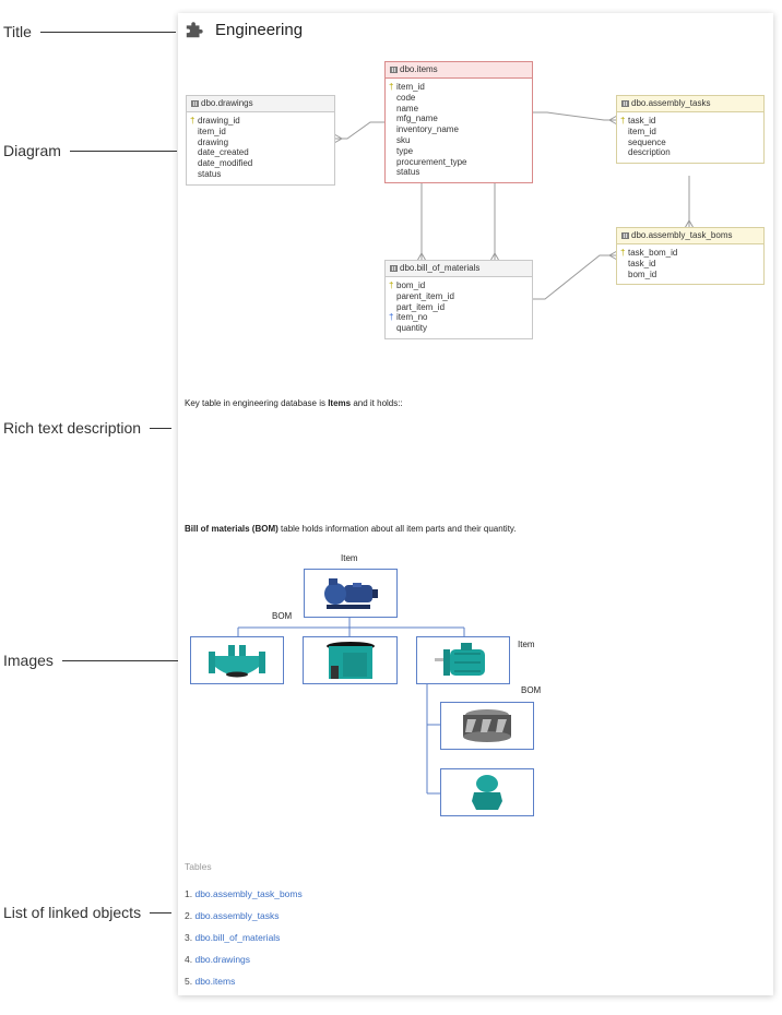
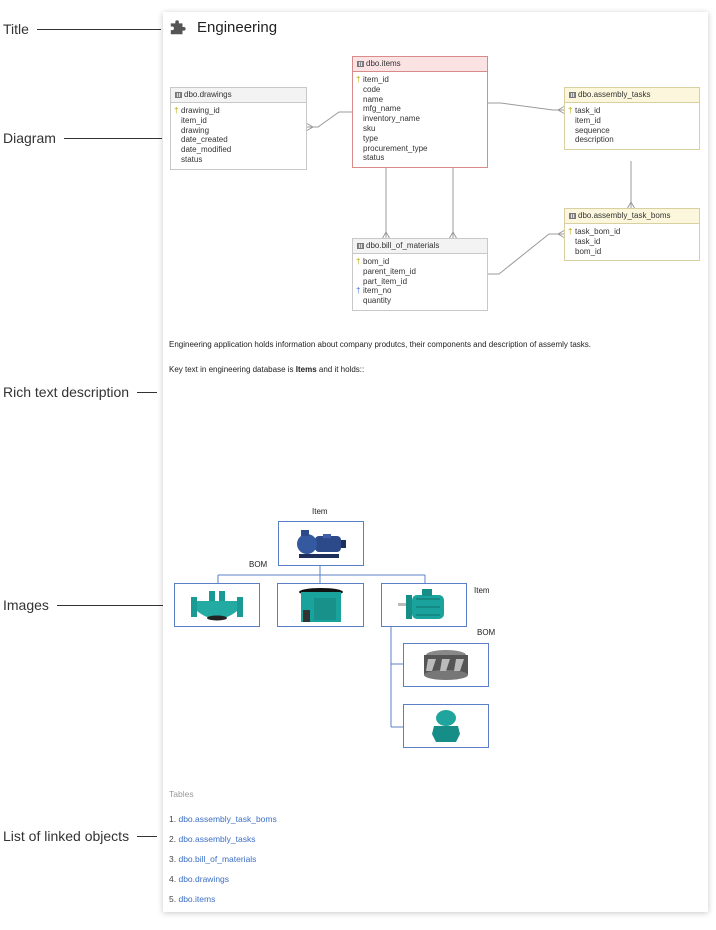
  Title
  Diagram
  Rich text description
  Images
  List of linked objects
  Engineering
  dbo.drawings
  †
  drawing_id
  item_id
  drawing
  date_created
  date_modified
  status
  dbo.items
  †
  item_id
  code
  name
  mfg_name
  inventory_name
  sku
  type
  procurement_type
  status
  dbo.assembly_tasks
  †
  task_id
  item_id
  sequence
  description
  dbo.assembly_task_boms
  †
  task_bom_id
  task_id
  bom_id
  dbo.bill_of_materials
  †
  bom_id
  parent_item_id
  part_item_id
  †
  item_no
  quantity
+ Engineering application holds information about company produtcs, their components and description of assemly tasks.
- Key table in engineering database is Items and it holds::
+ Key text in engineering database is Items and it holds::
- Bill of materials (BOM) table holds information about all item parts and their quantity.
  Item
  BOM
  Item
  BOM
  Tables
  1. dbo.assembly_task_boms
  2. dbo.assembly_tasks
  3. dbo.bill_of_materials
  4. dbo.drawings
  5. dbo.items
